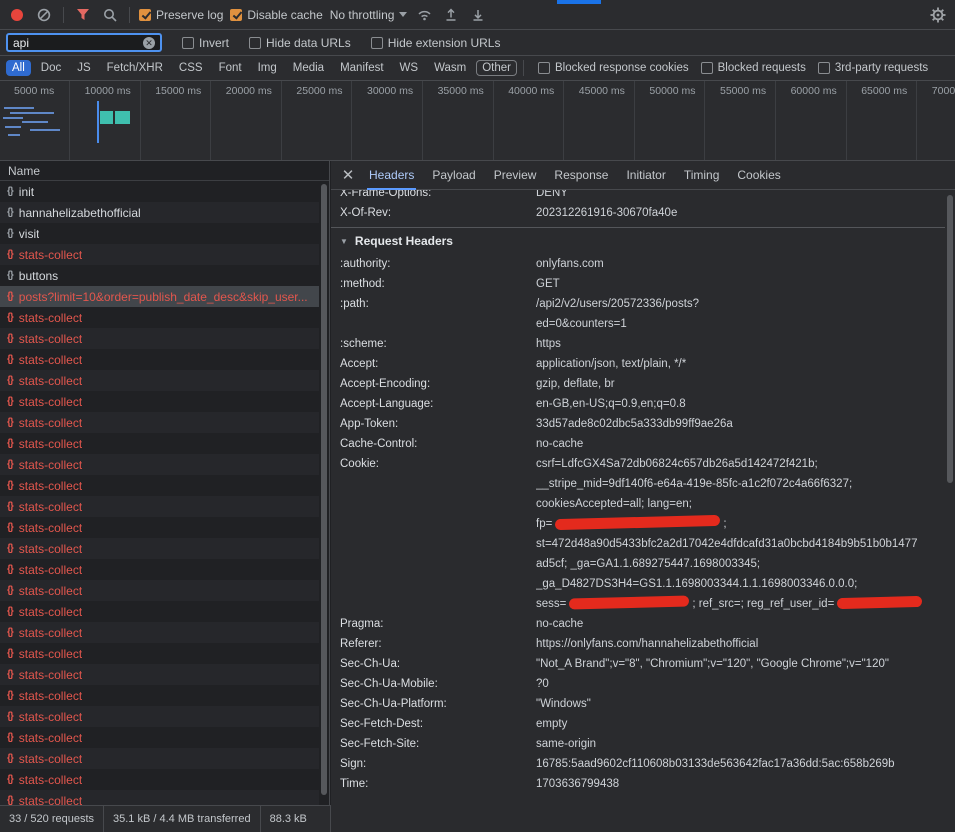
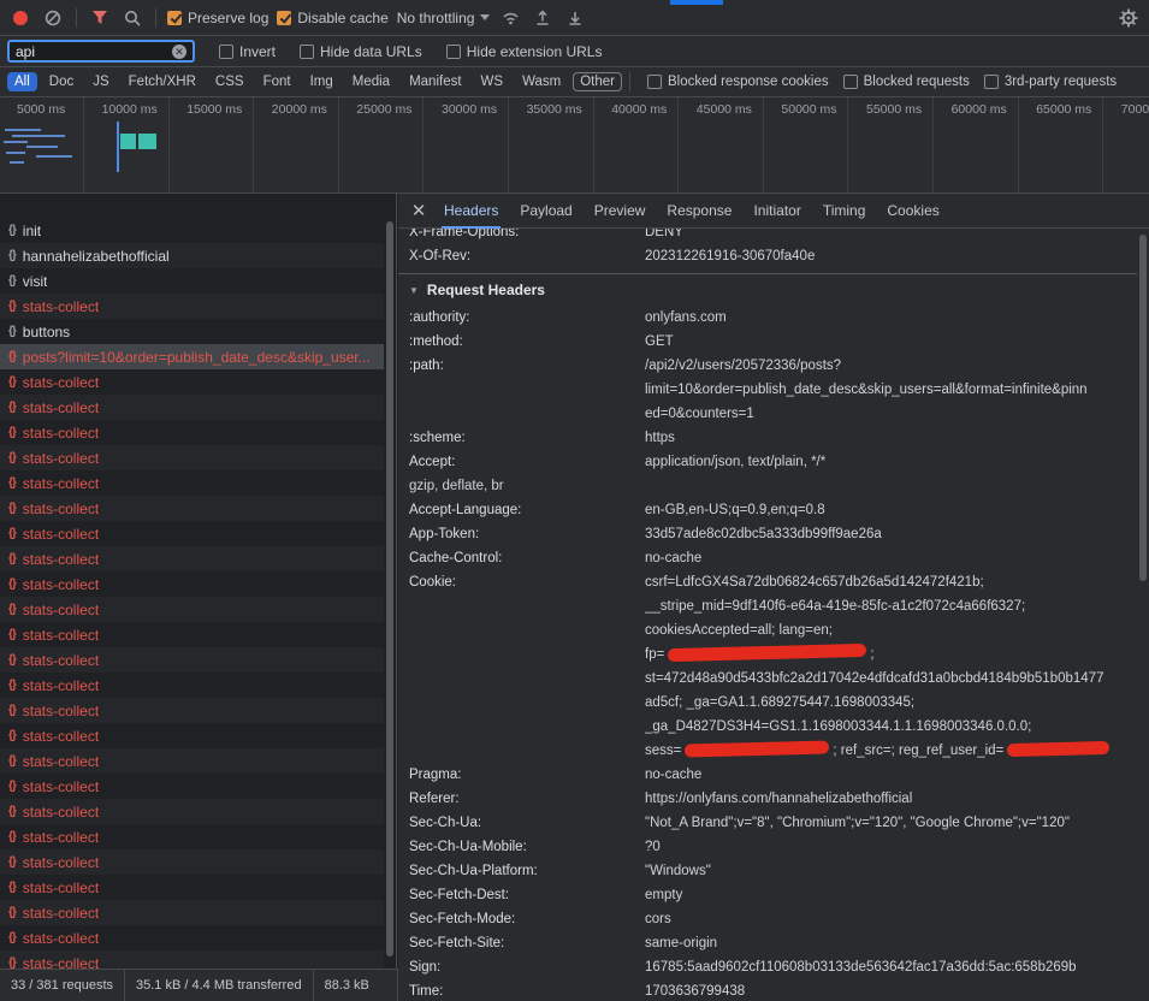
  Preserve log
  Disable cache
  No throttling
  api
  ✕
  Invert
  Hide data URLs
  Hide extension URLs
  All
  Doc
  JS
  Fetch/XHR
  CSS
  Font
  Img
  Media
  Manifest
  WS
  Wasm
  Other
  Blocked response cookies
  Blocked requests
  3rd-party requests
  5000 ms
  10000 ms
  15000 ms
  20000 ms
  25000 ms
  30000 ms
  35000 ms
  40000 ms
  45000 ms
  50000 ms
  55000 ms
  60000 ms
  65000 ms
- Name
  {}
  init
  {}
  hannahelizabethofficial
  {}
  visit
  {}
  stats-collect
  {}
  buttons
  {}
  posts?limit=10&order=publish_date_desc&skip_user...
  {}
  stats-collect
  {}
  stats-collect
  {}
  stats-collect
  {}
  stats-collect
  {}
  stats-collect
  {}
  stats-collect
  {}
  stats-collect
  {}
  stats-collect
  {}
  stats-collect
  {}
  stats-collect
  {}
  stats-collect
  {}
  stats-collect
  {}
  stats-collect
  {}
  stats-collect
  {}
  stats-collect
  {}
  stats-collect
  {}
  stats-collect
  {}
  stats-collect
  {}
  stats-collect
  {}
  stats-collect
  {}
  stats-collect
  {}
  stats-collect
  {}
  stats-collect
  {}
  stats-collect
  ✕
  Headers
  Payload
  Preview
  Response
  Initiator
  Timing
  Cookies
  X-Frame-Options:
  DENY
  X-Of-Rev:
  202312261916-30670fa40e
  ▼
  Request Headers
  :authority:
  onlyfans.com
  :method:
  GET
  :path:
  /api2/v2/users/20572336/posts?
+ limit=10&order=publish_date_desc&skip_users=all&format=infinite&pinn
  ed=0&counters=1
  :scheme:
  https
  Accept:
  application/json, text/plain, */*
- Accept-Encoding:
  gzip, deflate, br
  Accept-Language:
  en-GB,en-US;q=0.9,en;q=0.8
  App-Token:
  33d57ade8c02dbc5a333db99ff9ae26a
  Cache-Control:
  no-cache
  Cookie:
  csrf=LdfcGX4Sa72db06824c657db26a5d142472f421b;
  __stripe_mid=9df140f6-e64a-419e-85fc-a1c2f072c4a66f6327;
  cookiesAccepted=all; lang=en;
  fp= ;
  st=472d48a90d5433bfc2a2d17042e4dfdcafd31a0bcbd4184b9b51b0b1477
  ad5cf; _ga=GA1.1.689275447.1698003345;
  _ga_D4827DS3H4=GS1.1.1698003344.1.1.1698003346.0.0.0;
  sess= ; ref_src=; reg_ref_user_id=
  Pragma:
  no-cache
  Referer:
  https://onlyfans.com/hannahelizabethofficial
  Sec-Ch-Ua:
  "Not_A Brand";v="8", "Chromium";v="120", "Google Chrome";v="120"
  Sec-Ch-Ua-Mobile:
  ?0
  Sec-Ch-Ua-Platform:
  "Windows"
  Sec-Fetch-Dest:
  empty
+ Sec-Fetch-Mode:
+ cors
  Sec-Fetch-Site:
  same-origin
  Sign:
  16785:5aad9602cf110608b03133de563642fac17a36dd:5ac:658b269b
  Time:
  1703636799438
- 33 / 520 requests
+ 33 / 381 requests
  35.1 kB / 4.4 MB transferred
  88.3 kB
